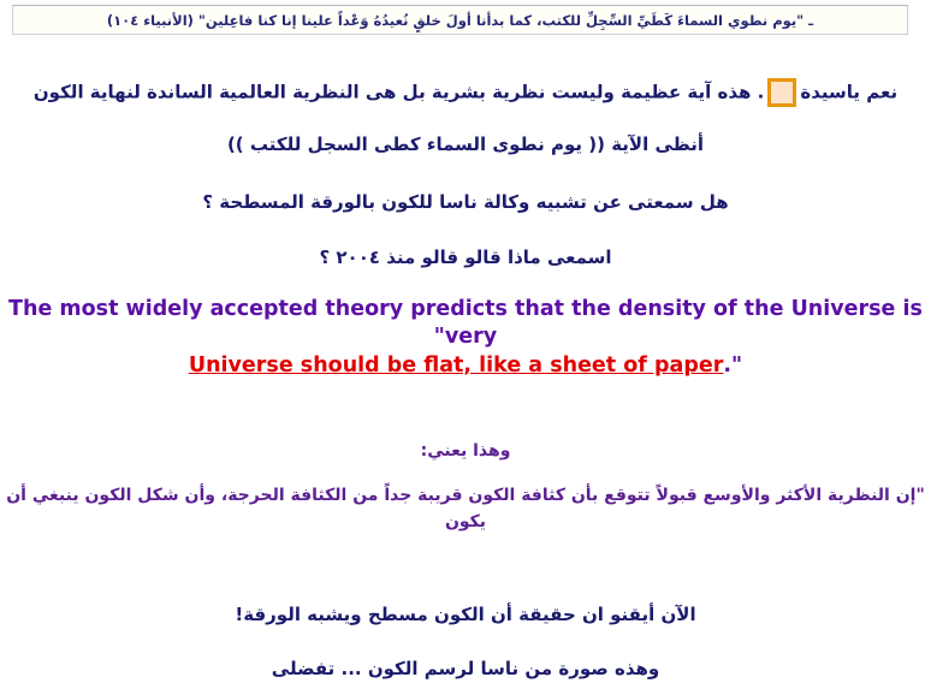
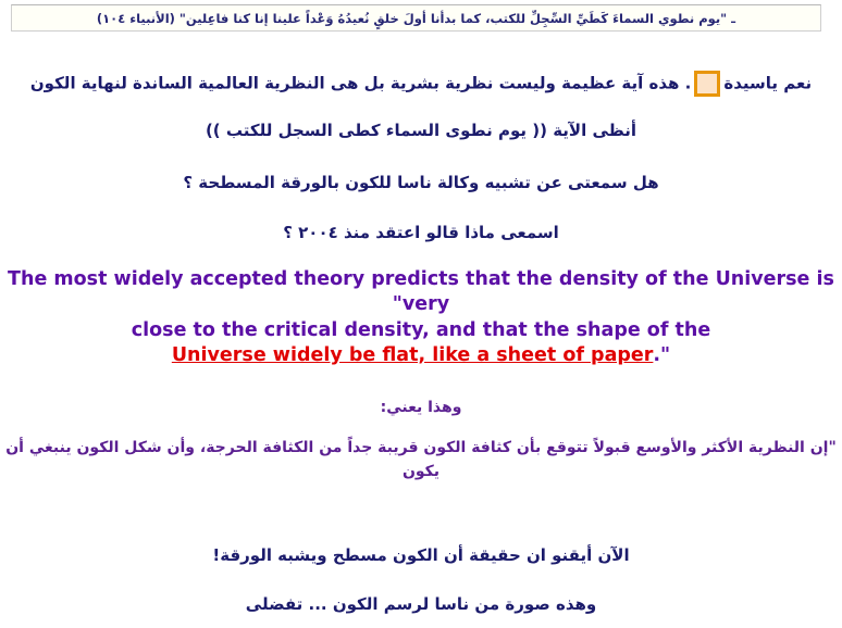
  ـ "يوم نطوي السماءَ كَطَيِّ السِّجِلِّ للكتب، كما بدأنا أولَ خلقٍ نُعيدُهُ وَعْداً علينا إنا كنا فاعِلين" (الأنبياء ١٠٤)
  نعم ياسيدة. هذه آية عظيمة وليست نظرية بشرية بل هى النظرية العالمية الساندة لنهاية الكون
  أنظى الآية (( يوم نطوى السماء كطى السجل للكتب ))
  هل سمعتى عن تشبيه وكالة ناسا للكون بالورقة المسطحة ؟
- اسمعى ماذا قالو قالو منذ ٢٠٠٤ ؟
+ اسمعى ماذا قالو اعتقد منذ ٢٠٠٤ ؟
  The most widely accepted theory predicts that the density of the Universe is very"
+ close to the critical density, and that the shape of the
- ".Universe should be flat, like a sheet of paper
+ ".Universe widely be flat, like a sheet of paper
  وهذا يعني:
  "إن النظرية الأكثر والأوسع قبولاً تتوقع بأن كثافة الكون قريبة جداً من الكثافة الحرجة، وأن شكل الكون ينبغي أن يكون
  الآن أيقنو ان حقيقة أن الكون مسطح ويشبه الورقة!
  وهذه صورة من ناسا لرسم الكون ... تفضلى
